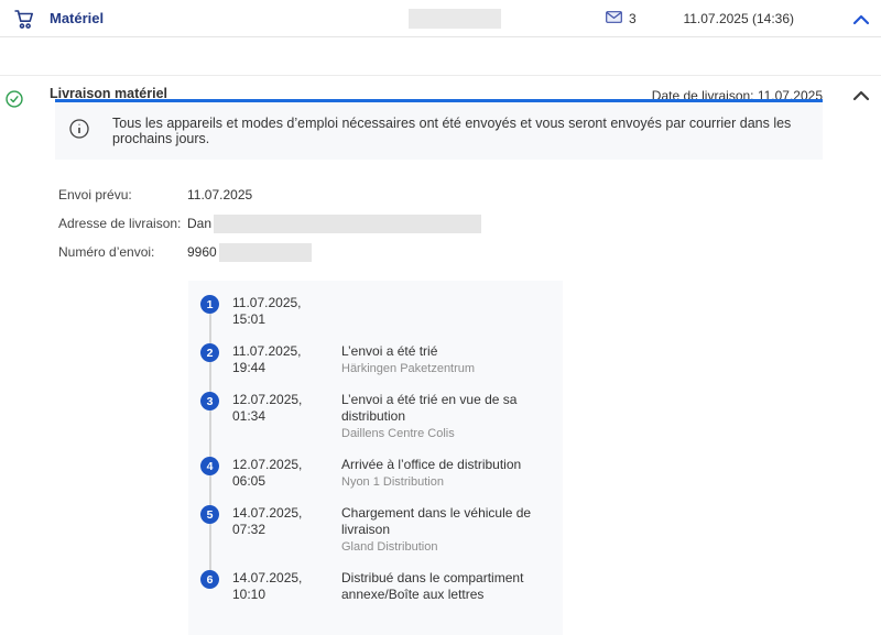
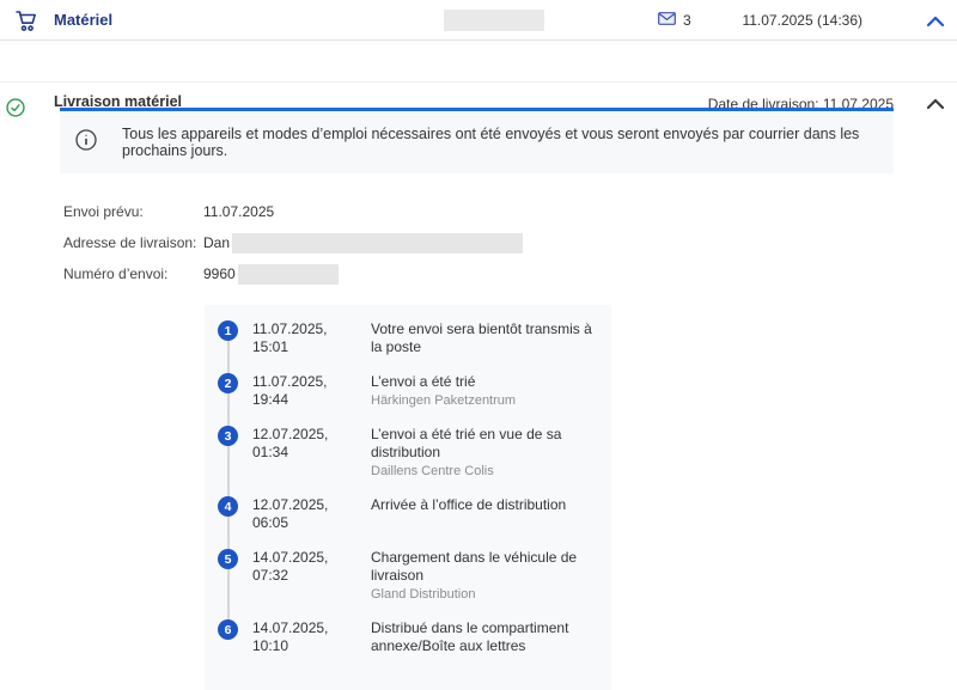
  Matériel
  3
  11.07.2025 (14:36)
  Livraison matériel
  Date de livraison: 11.07.2025
  Tous les appareils et modes d’emploi nécessaires ont été envoyés et vous seront envoyés par courrier dans les prochains jours.
  Envoi prévu:
  11.07.2025
  Adresse de livraison:
  Dan
  Numéro d’envoi:
  9960
  1
  11.07.2025,
  15:01
+ Votre envoi sera bientôt transmis à la poste
  2
  11.07.2025,
  19:44
  L’envoi a été trié
  Härkingen Paketzentrum
  3
  12.07.2025,
  01:34
  L’envoi a été trié en vue de sa distribution
  Daillens Centre Colis
  4
  12.07.2025,
  06:05
  Arrivée à l’office de distribution
- Nyon 1 Distribution
  5
  14.07.2025,
  07:32
  Chargement dans le véhicule de livraison
  Gland Distribution
  6
  14.07.2025,
  10:10
  Distribué dans le compartiment annexe/Boîte aux lettres
